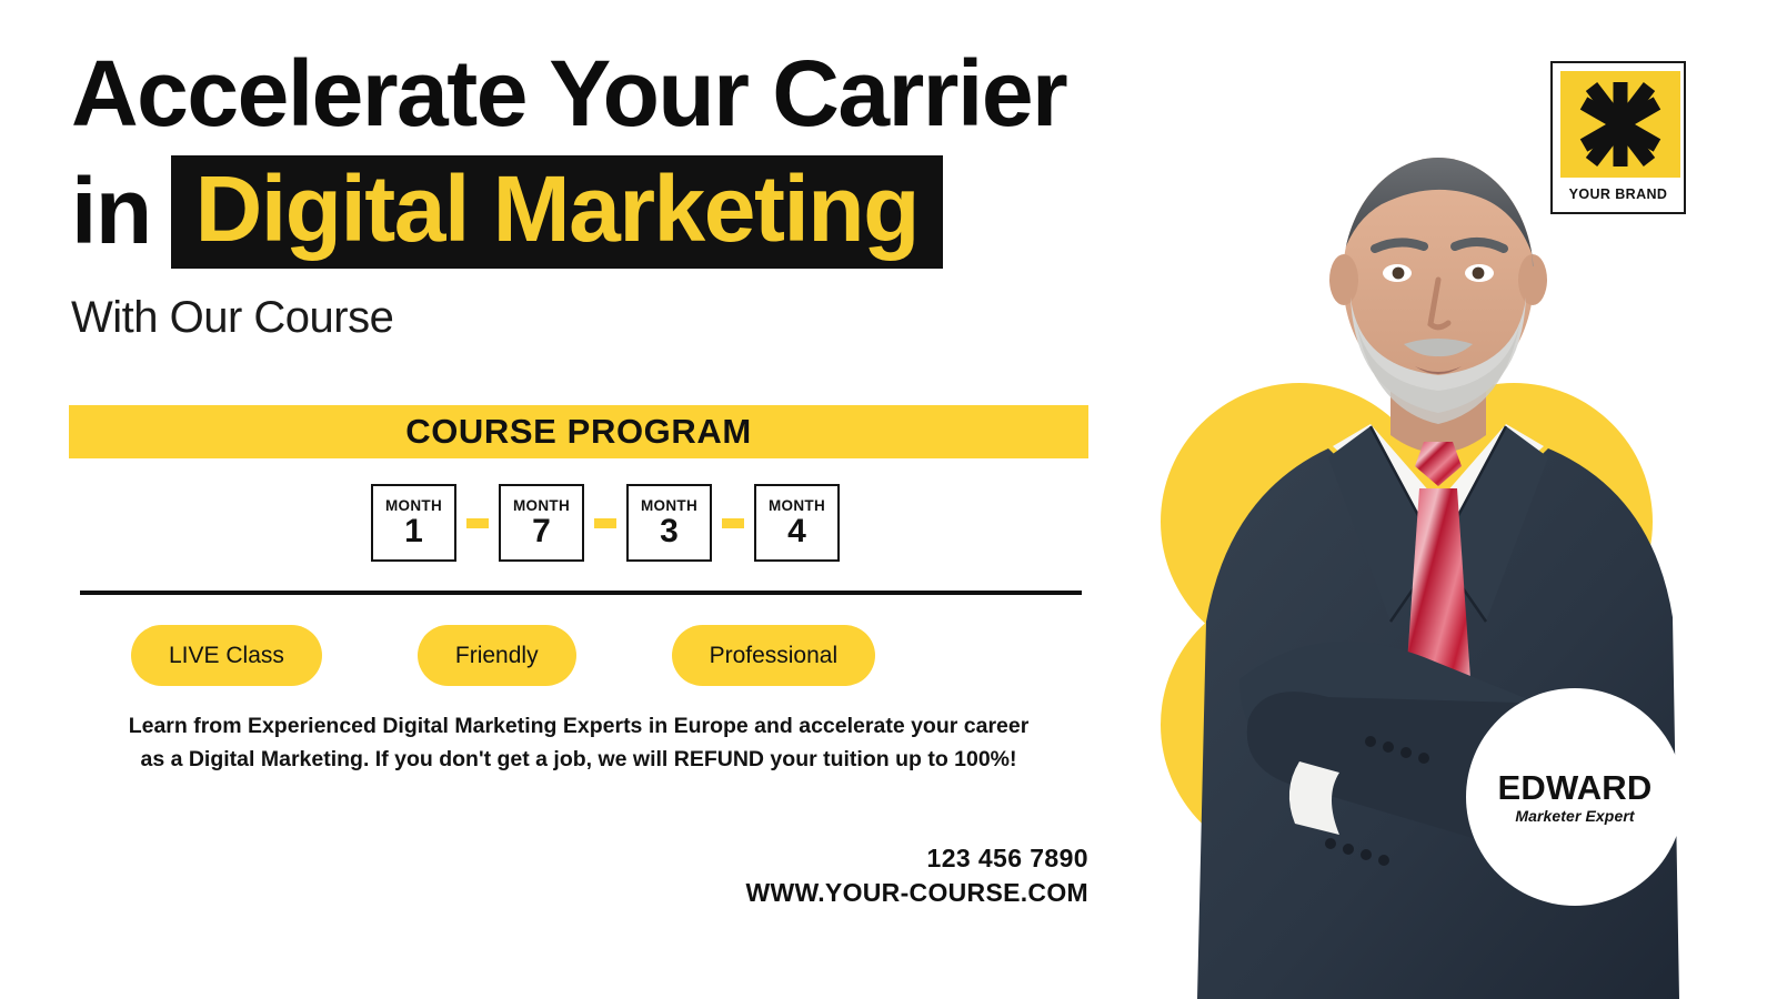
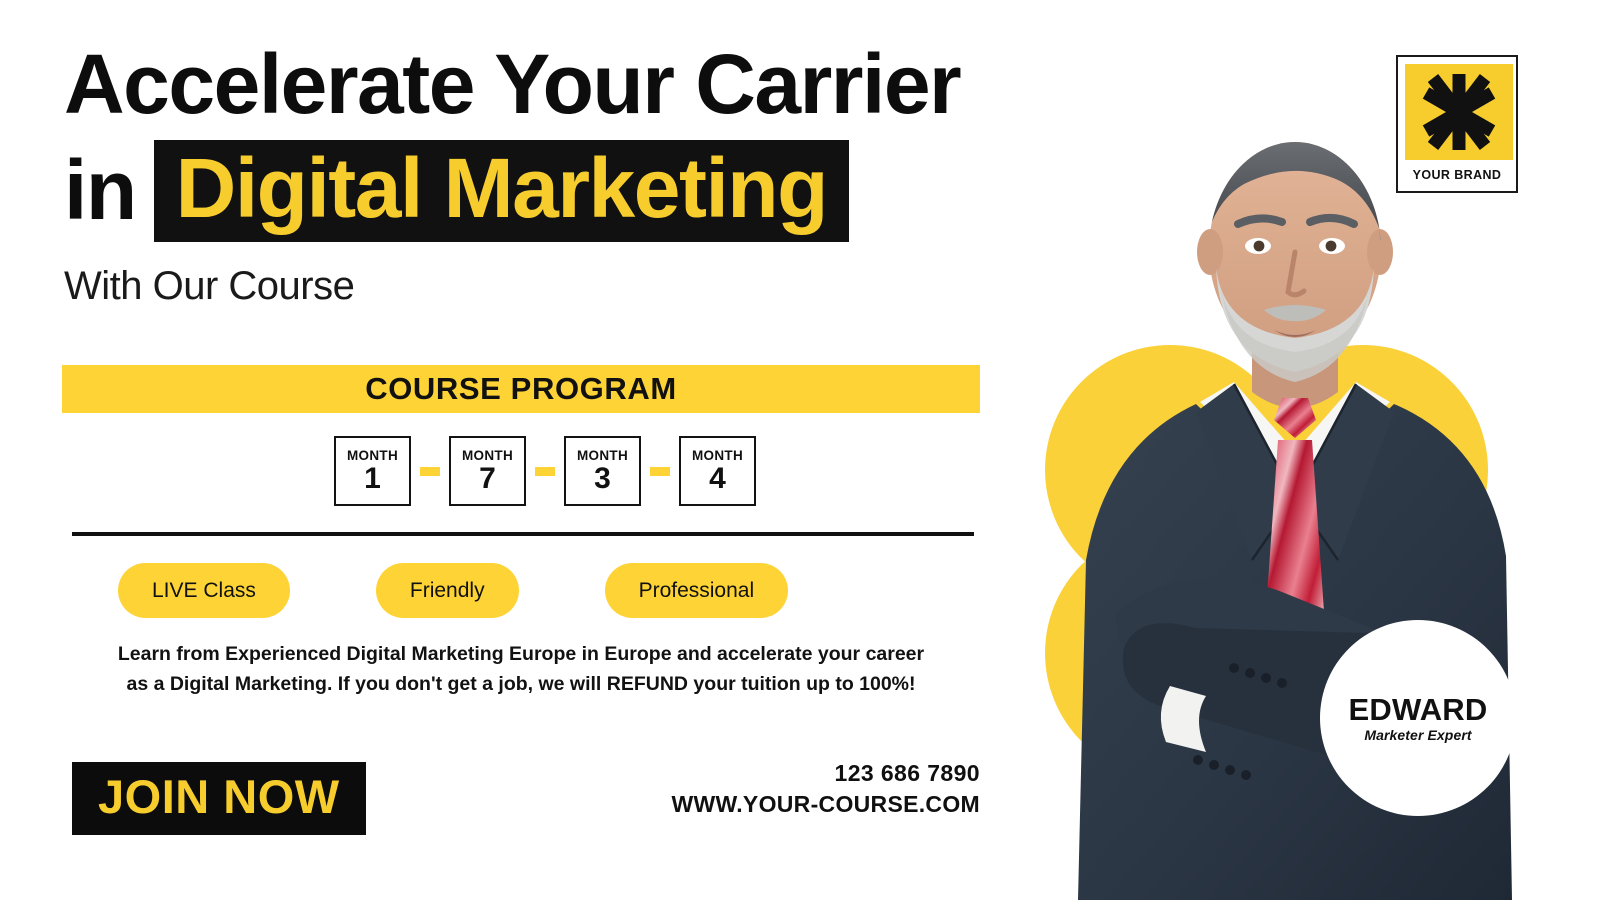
  Accelerate Your Carrier
  in
  Digital Marketing
  With Our Course
  COURSE PROGRAM
  MONTH
  1
  MONTH
  7
  MONTH
  3
  MONTH
  4
  LIVE Class
  Friendly
  Professional
- Learn from Experienced Digital Marketing Experts in Europe and accelerate your career
+ Learn from Experienced Digital Marketing Europe in Europe and accelerate your career
  as a Digital Marketing. If you don't get a job, we will REFUND your tuition up to 100%!
+ JOIN NOW
- 123 456 7890
+ 123 686 7890
  WWW.YOUR-COURSE.COM
  YOUR BRAND
  EDWARD
  Marketer Expert
